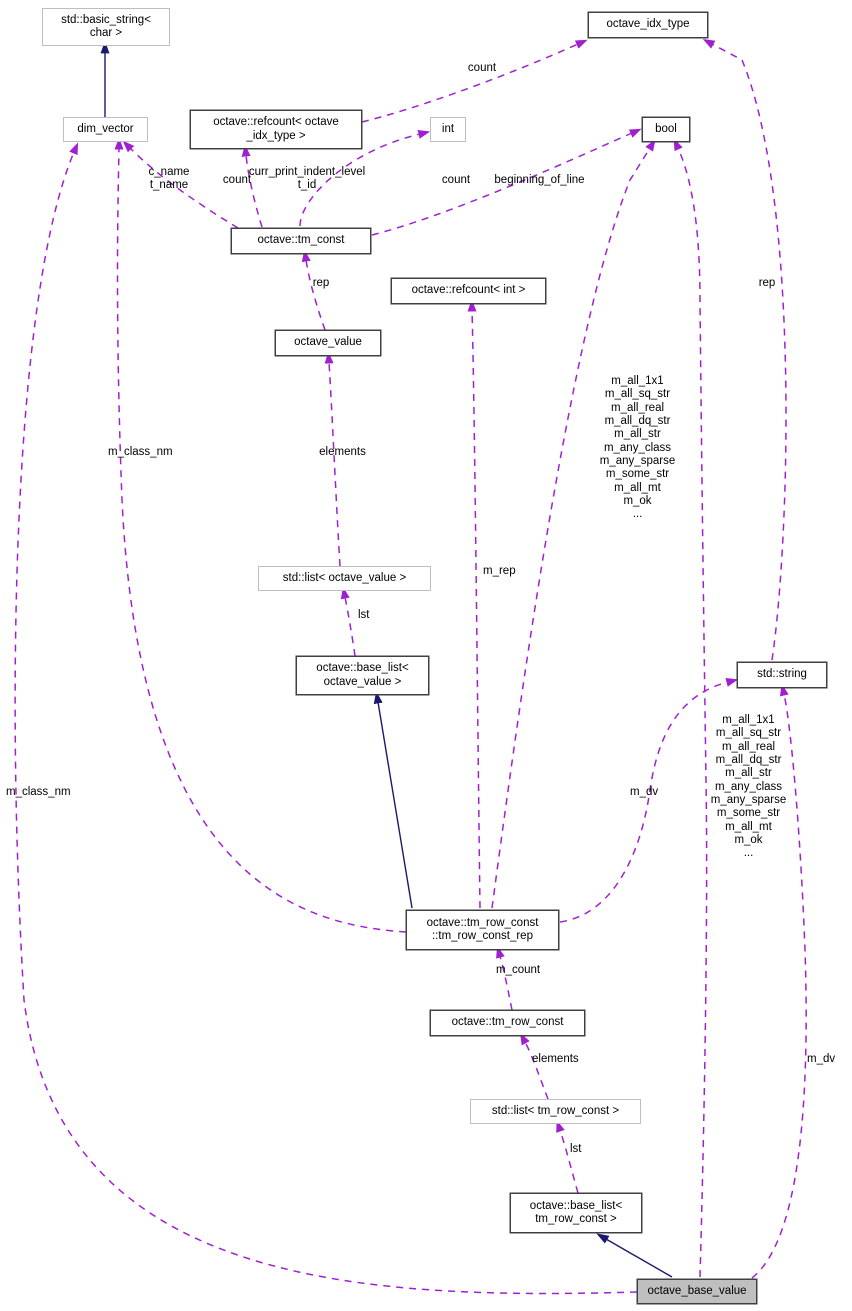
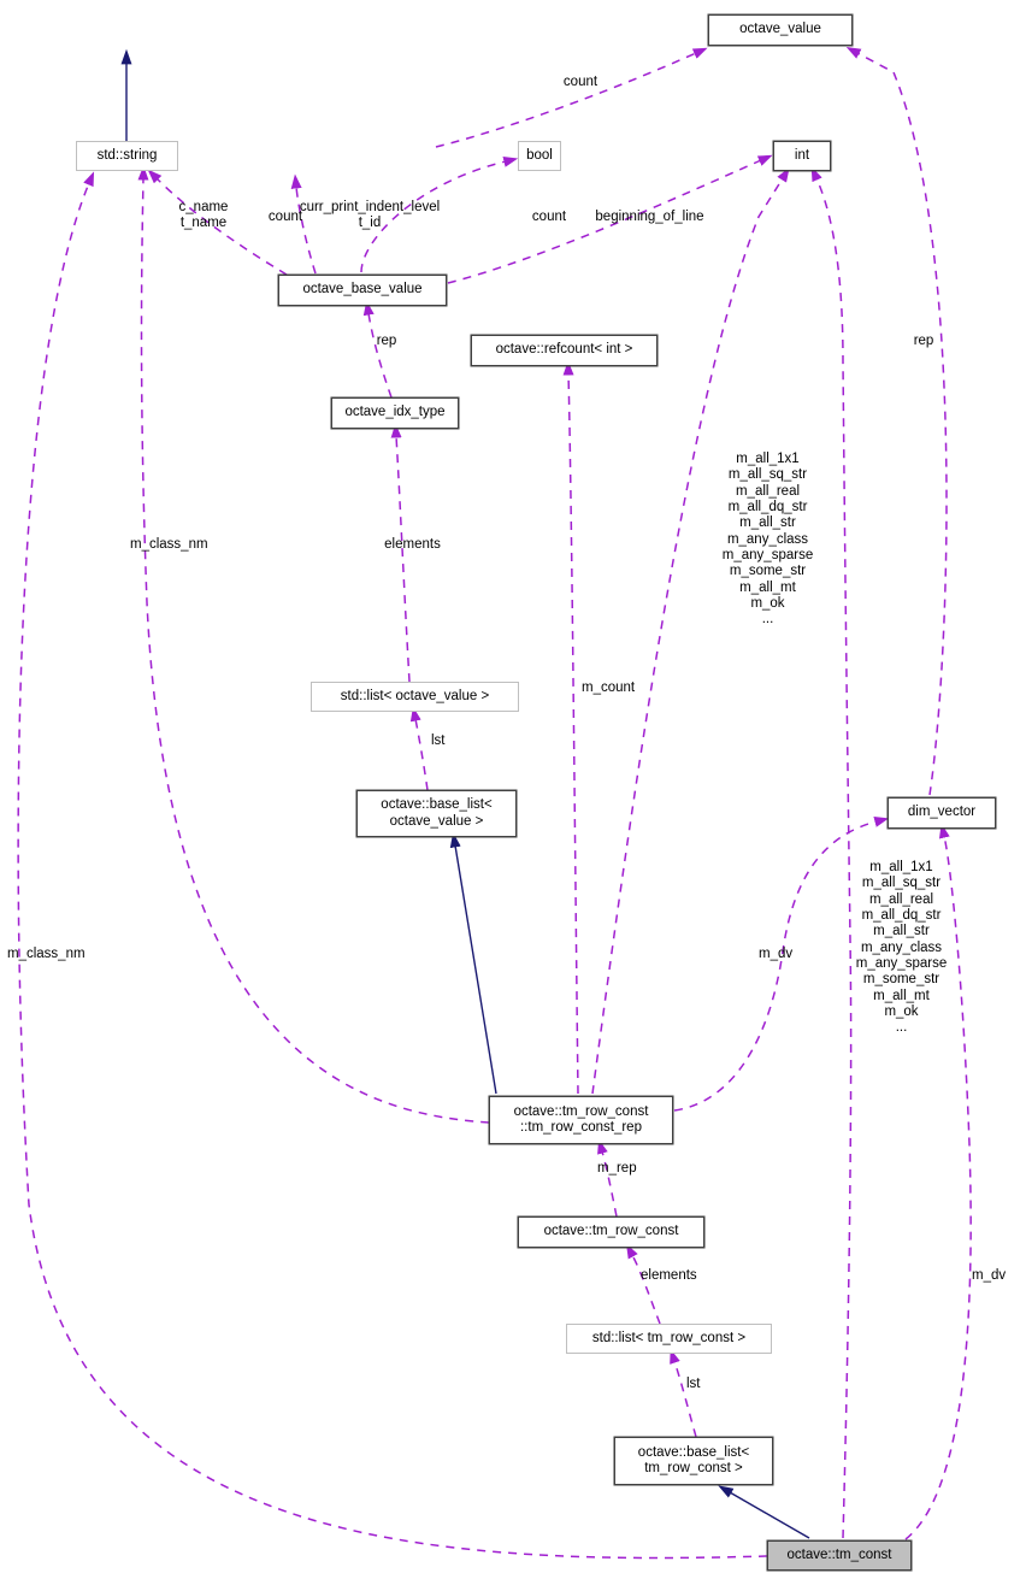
- std::basic_string<
- char >
- dim_vector
+ std::string
- octave::refcount< octave
- _idx_type >
- int
+ bool
- octave_idx_type
+ octave_value
- bool
+ int
- octave::tm_const
+ octave_base_value
  octave::refcount< int >
- octave_value
+ octave_idx_type
  std::list< octave_value >
  octave::base_list<
  octave_value >
- std::string
+ dim_vector
  octave::tm_row_const
  ::tm_row_const_rep
  octave::tm_row_const
  std::list< tm_row_const >
  octave::base_list<
  tm_row_const >
- octave_base_value
+ octave::tm_const
  count
  c_name
  t_name
  count
  curr_print_indent_level
  t_id
  count
  beginning_of_line
  rep
  rep
  m_class_nm
  elements
  m_all_1x1
  m_all_sq_str
  m_all_real
  m_all_dq_str
  m_all_str
  m_any_class
  m_any_sparse
  m_some_str
  m_all_mt
  m_ok
  ...
- m_rep
+ m_count
  lst
  m_all_1x1
  m_all_sq_str
  m_all_real
  m_all_dq_str
  m_all_str
  m_any_class
  m_any_sparse
  m_some_str
  m_all_mt
  m_ok
  ...
  m_dv
  m_class_nm
- m_count
+ m_rep
  elements
  lst
  m_dv
